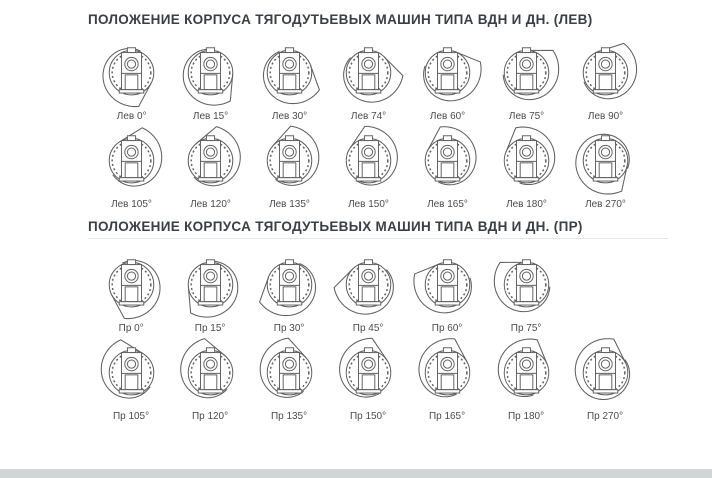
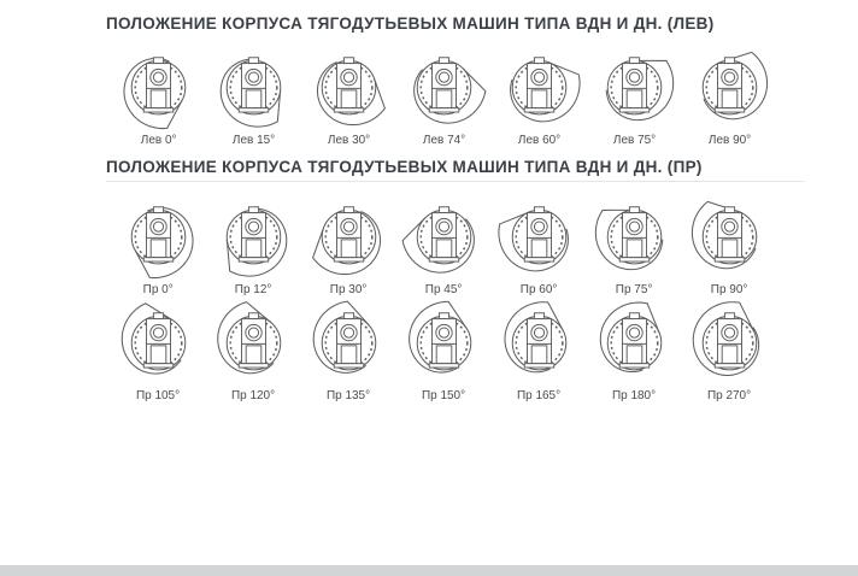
  ПОЛОЖЕНИЕ КОРПУСА ТЯГОДУТЬЕВЫХ МАШИН ТИПА ВДН И ДН. (ЛЕВ)
  Лев 0°
  Лев 15°
  Лев 30°
  Лев 74°
  Лев 60°
  Лев 75°
  Лев 90°
- Лев 105°
- Лев 120°
- Лев 135°
- Лев 150°
- Лев 165°
- Лев 180°
- Лев 270°
  ПОЛОЖЕНИЕ КОРПУСА ТЯГОДУТЬЕВЫХ МАШИН ТИПА ВДН И ДН. (ПР)
  Пр 0°
- Пр 15°
+ Пр 12°
  Пр 30°
  Пр 45°
  Пр 60°
  Пр 75°
+ Пр 90°
  Пр 105°
  Пр 120°
  Пр 135°
  Пр 150°
  Пр 165°
  Пр 180°
  Пр 270°
